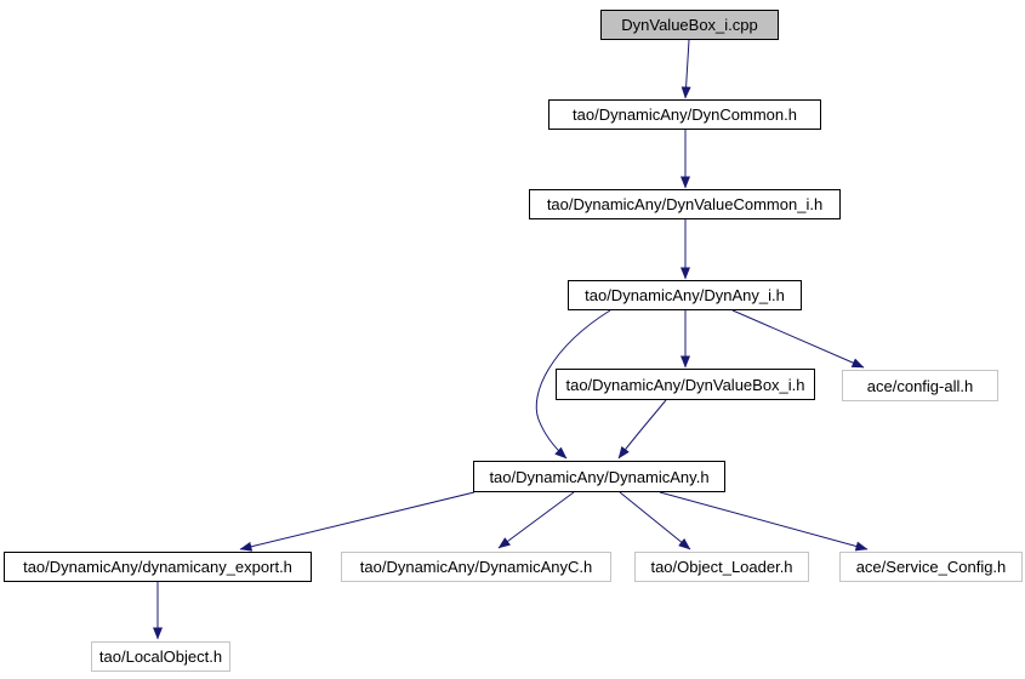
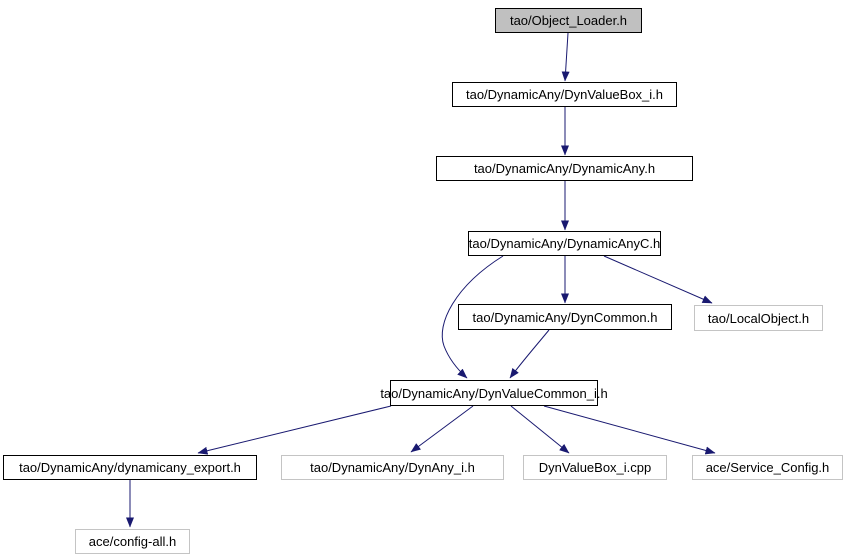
- DynValueBox_i.cpp
+ tao/Object_Loader.h
- tao/DynamicAny/DynCommon.h
+ tao/DynamicAny/DynValueBox_i.h
- tao/DynamicAny/DynValueCommon_i.h
+ tao/DynamicAny/DynamicAny.h
- tao/DynamicAny/DynAny_i.h
+ tao/DynamicAny/DynamicAnyC.h
- tao/DynamicAny/DynValueBox_i.h
+ tao/DynamicAny/DynCommon.h
- ace/config-all.h
+ tao/LocalObject.h
- tao/DynamicAny/DynamicAny.h
+ tao/DynamicAny/DynValueCommon_i.h
  tao/DynamicAny/dynamicany_export.h
- tao/DynamicAny/DynamicAnyC.h
+ tao/DynamicAny/DynAny_i.h
- tao/Object_Loader.h
+ DynValueBox_i.cpp
  ace/Service_Config.h
- tao/LocalObject.h
+ ace/config-all.h
